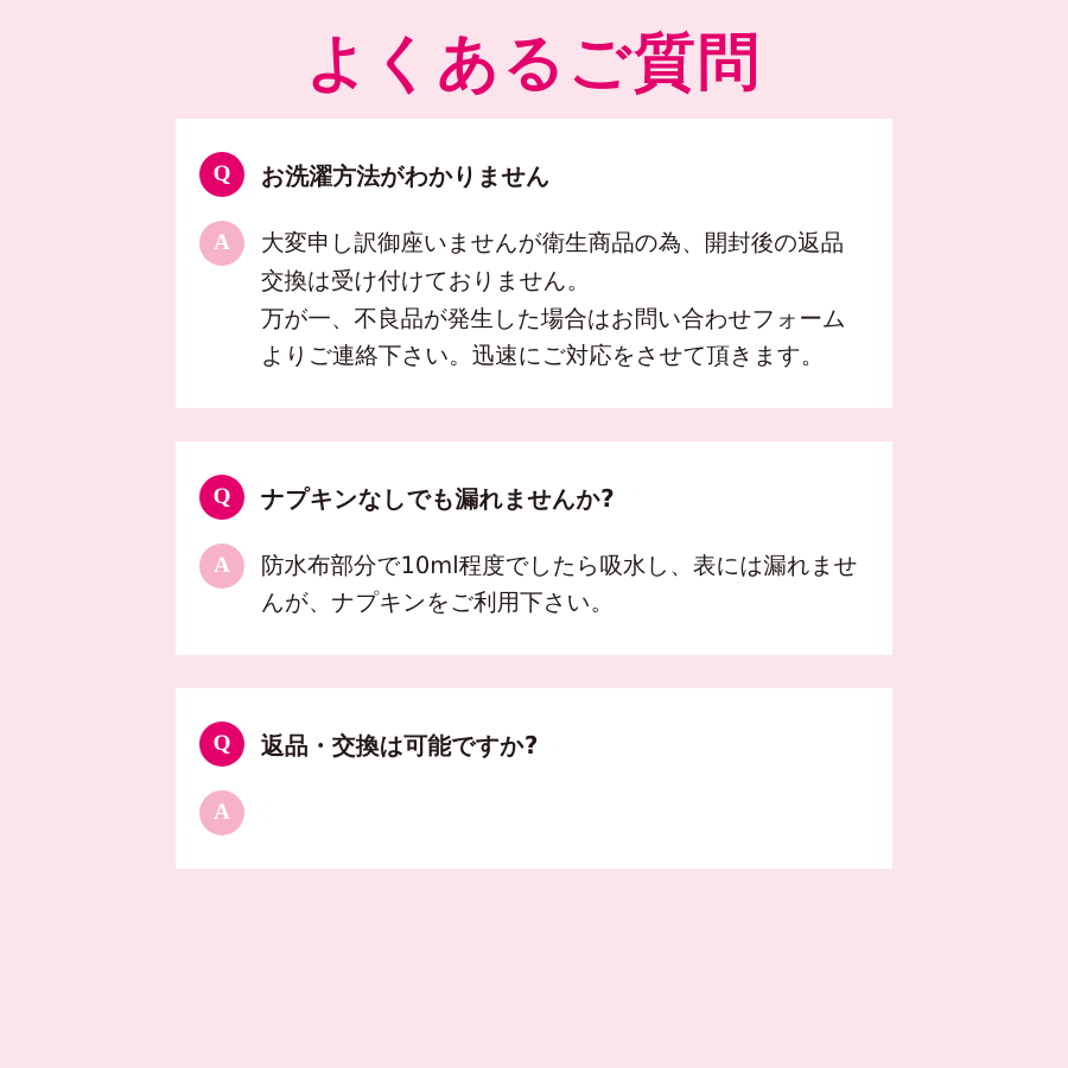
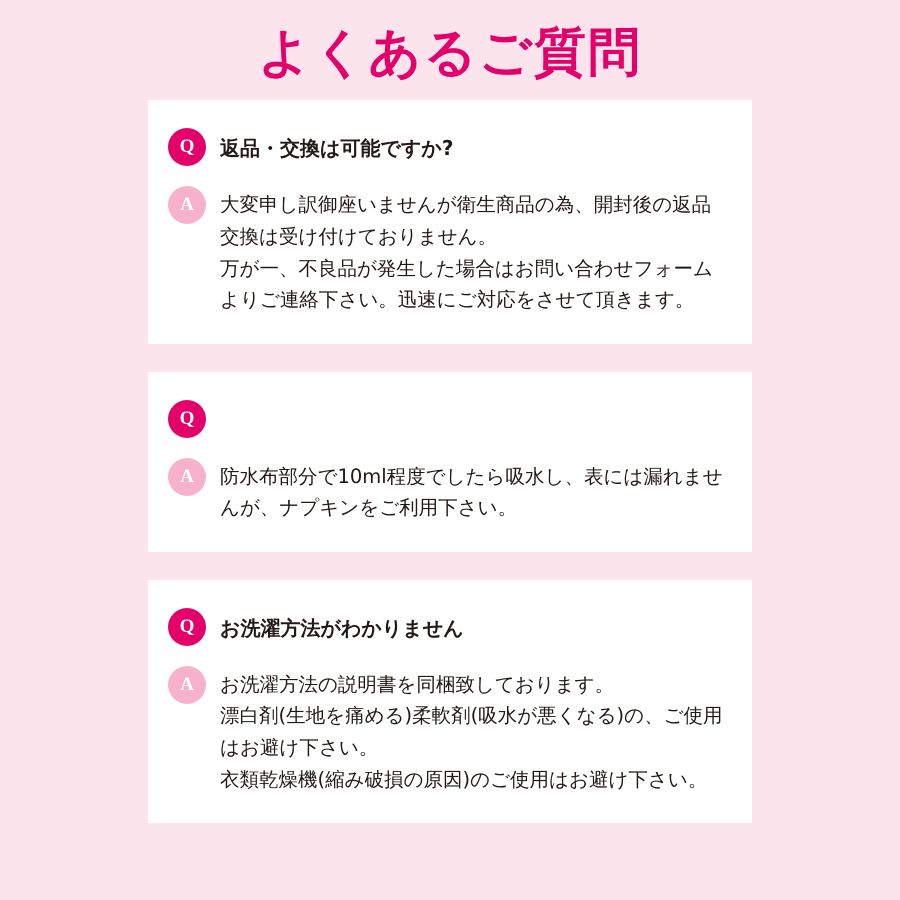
  よくあるご質問
  Q
- お洗濯方法がわかりません
+ 返品・交換は可能ですか?
  A
  大変申し訳御座いませんが衛生商品の為、開封後の返品交換は受け付けておりません。
  万が一、不良品が発生した場合はお問い合わせフォームよりご連絡下さい。迅速にご対応をさせて頂きます。
  Q
- ナプキンなしでも漏れませんか?
  A
  防水布部分で10ml程度でしたら吸水し、表には漏れませんが、ナプキンをご利用下さい。
  Q
- 返品・交換は可能ですか?
+ お洗濯方法がわかりません
  A
+ お洗濯方法の説明書を同梱致しております。
+ 漂白剤(生地を痛める)柔軟剤(吸水が悪くなる)の、ご使用はお避け下さい。
+ 衣類乾燥機(縮み破損の原因)のご使用はお避け下さい。
